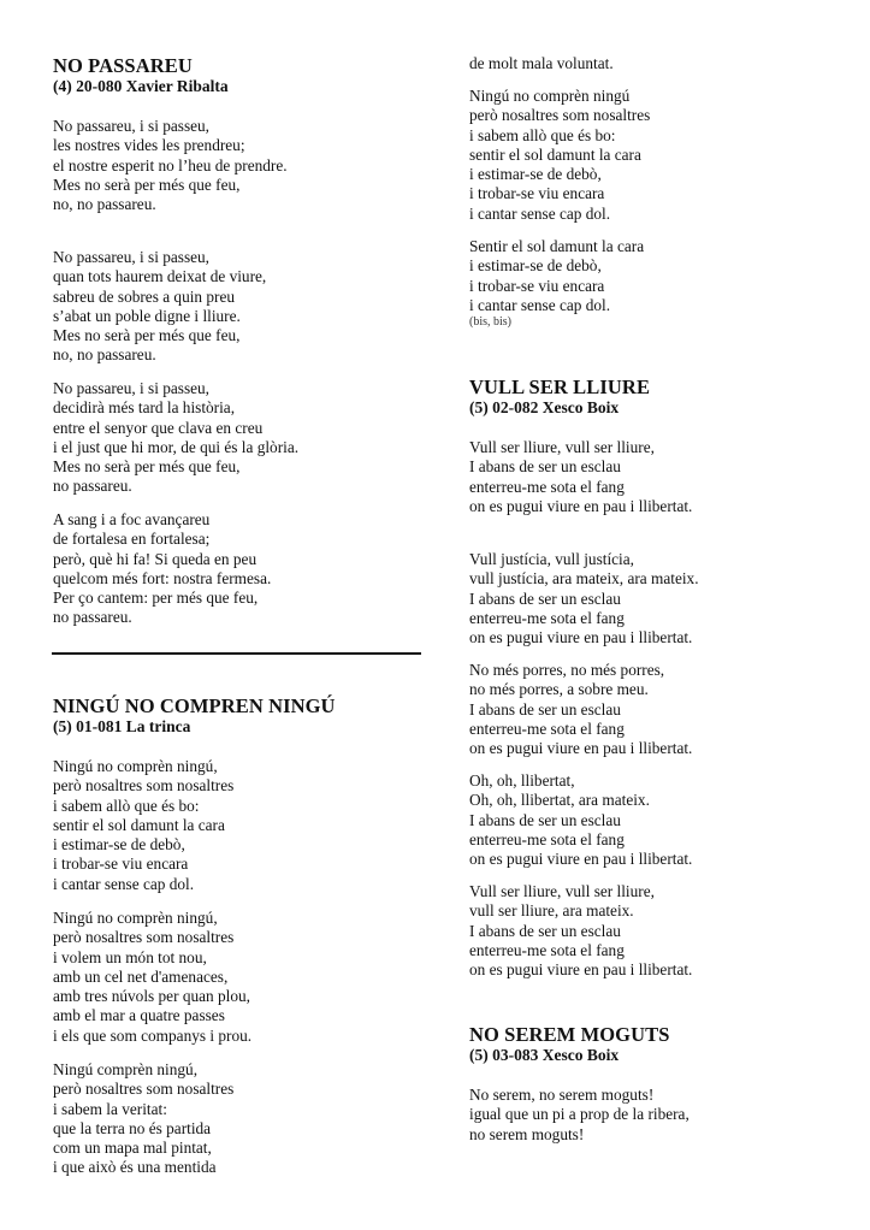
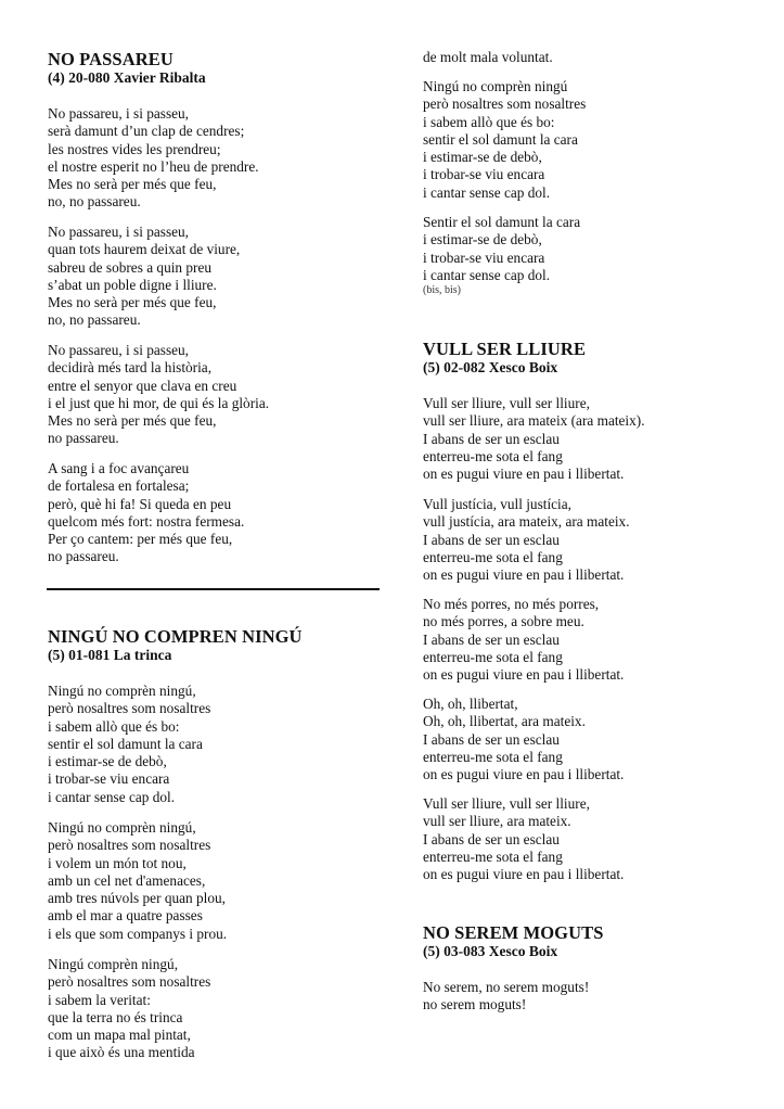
  NO PASSAREU
  (4) 20-080 Xavier Ribalta
  No passareu, i si passeu,
+ serà damunt d’un clap de cendres;
  les nostres vides les prendreu;
  el nostre esperit no l’heu de prendre.
  Mes no serà per més que feu,
  no, no passareu.
  No passareu, i si passeu,
  quan tots haurem deixat de viure,
  sabreu de sobres a quin preu
  s’abat un poble digne i lliure.
  Mes no serà per més que feu,
  no, no passareu.
  No passareu, i si passeu,
  decidirà més tard la història,
  entre el senyor que clava en creu
  i el just que hi mor, de qui és la glòria.
  Mes no serà per més que feu,
  no passareu.
  A sang i a foc avançareu
  de fortalesa en fortalesa;
  però, què hi fa! Si queda en peu
  quelcom més fort: nostra fermesa.
  Per ço cantem: per més que feu,
  no passareu.
  NINGÚ NO COMPREN NINGÚ
  (5) 01-081 La trinca
  Ningú no comprèn ningú,
  però nosaltres som nosaltres
  i sabem allò que és bo:
  sentir el sol damunt la cara
  i estimar-se de debò,
  i trobar-se viu encara
  i cantar sense cap dol.
  Ningú no comprèn ningú,
  però nosaltres som nosaltres
  i volem un món tot nou,
  amb un cel net d'amenaces,
  amb tres núvols per quan plou,
  amb el mar a quatre passes
  i els que som companys i prou.
  Ningú comprèn ningú,
  però nosaltres som nosaltres
  i sabem la veritat:
- que la terra no és partida
+ que la terra no és trinca
  com un mapa mal pintat,
  i que això és una mentida
  de molt mala voluntat.
  Ningú no comprèn ningú
  però nosaltres som nosaltres
  i sabem allò que és bo:
  sentir el sol damunt la cara
  i estimar-se de debò,
  i trobar-se viu encara
  i cantar sense cap dol.
  Sentir el sol damunt la cara
  i estimar-se de debò,
  i trobar-se viu encara
  i cantar sense cap dol.
  (bis, bis)
  VULL SER LLIURE
  (5) 02-082 Xesco Boix
  Vull ser lliure, vull ser lliure,
+ vull ser lliure, ara mateix (ara mateix).
  I abans de ser un esclau
  enterreu-me sota el fang
  on es pugui viure en pau i llibertat.
  Vull justícia, vull justícia,
  vull justícia, ara mateix, ara mateix.
  I abans de ser un esclau
  enterreu-me sota el fang
  on es pugui viure en pau i llibertat.
  No més porres, no més porres,
  no més porres, a sobre meu.
  I abans de ser un esclau
  enterreu-me sota el fang
  on es pugui viure en pau i llibertat.
  Oh, oh, llibertat,
  Oh, oh, llibertat, ara mateix.
  I abans de ser un esclau
  enterreu-me sota el fang
  on es pugui viure en pau i llibertat.
  Vull ser lliure, vull ser lliure,
  vull ser lliure, ara mateix.
  I abans de ser un esclau
  enterreu-me sota el fang
  on es pugui viure en pau i llibertat.
  NO SEREM MOGUTS
  (5) 03-083 Xesco Boix
  No serem, no serem moguts!
- igual que un pi a prop de la ribera,
  no serem moguts!
